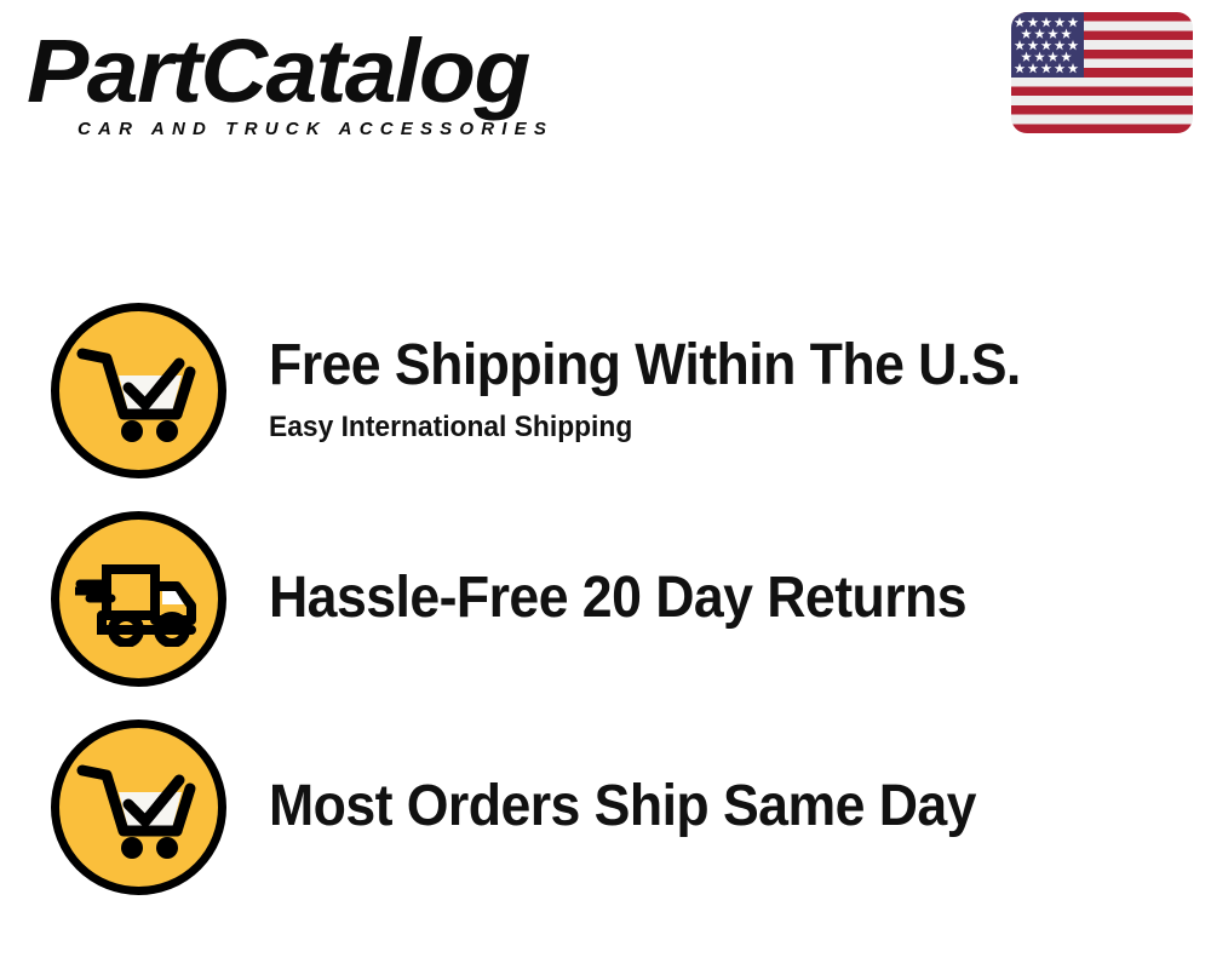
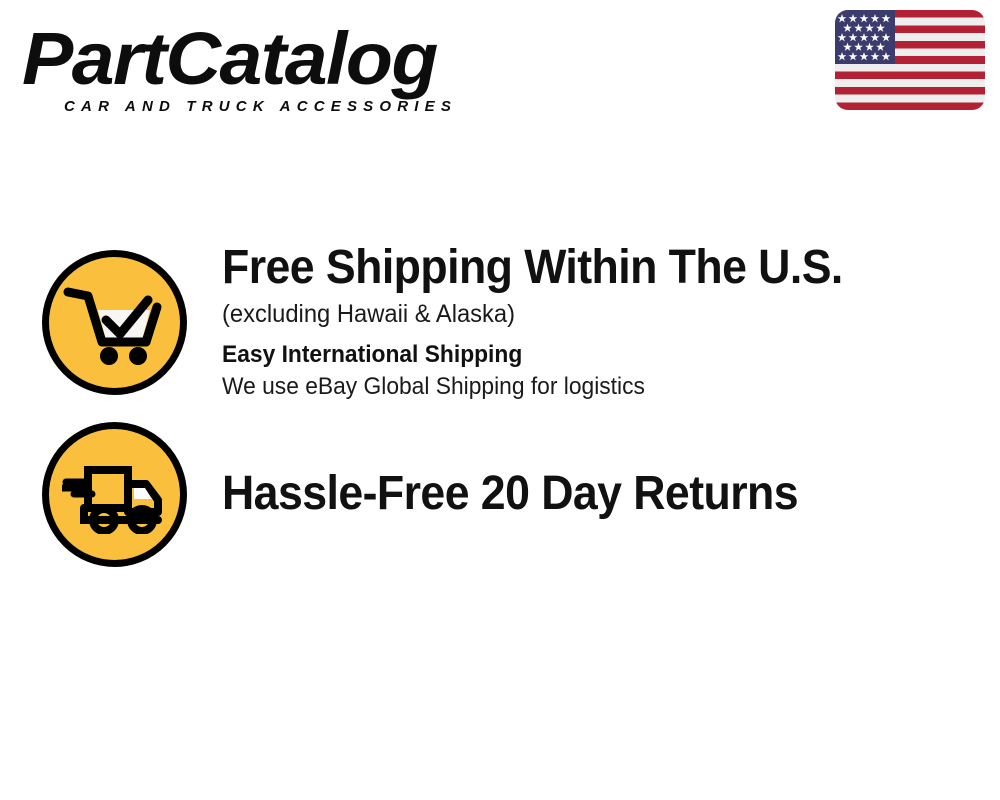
  PartCatalog
  CAR AND TRUCK ACCESSORIES
  Free Shipping Within The U.S.
+ (excluding Hawaii & Alaska)
  Easy International Shipping
+ We use eBay Global Shipping for logistics
  Hassle-Free 20 Day Returns
- Most Orders Ship Same Day
